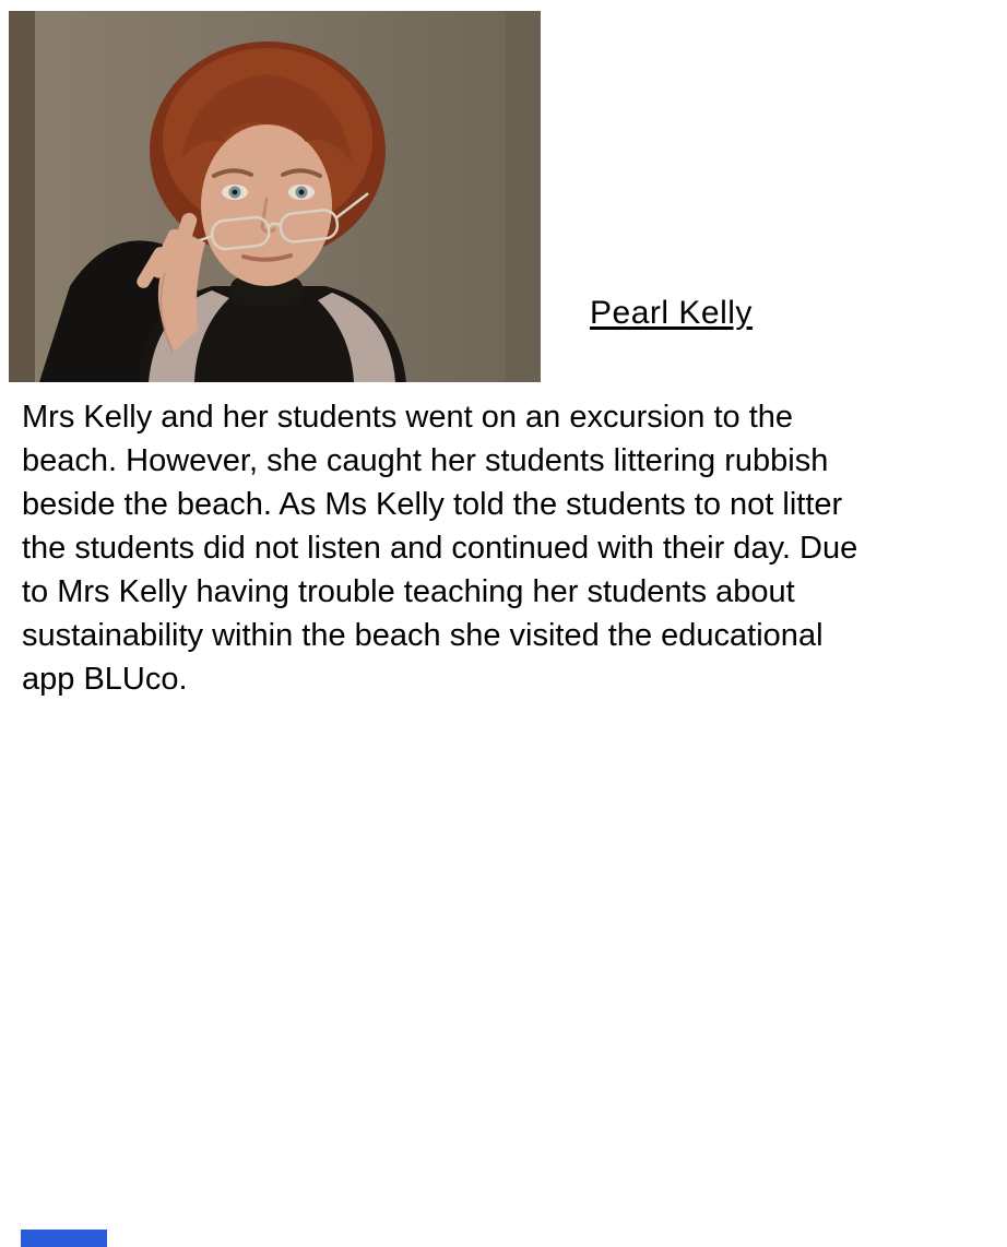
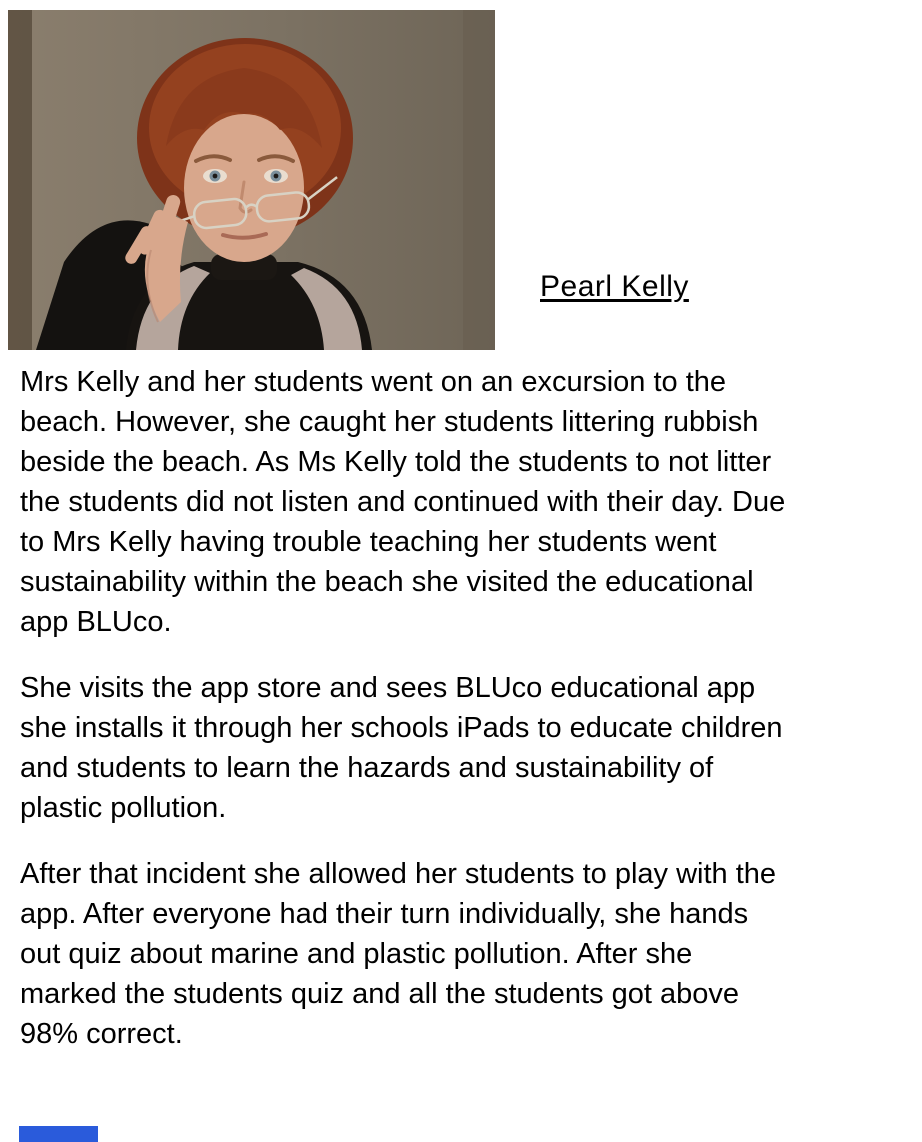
  Pearl Kelly
  Mrs Kelly and her students went on an excursion to the
  beach. However, she caught her students littering rubbish
  beside the beach. As Ms Kelly told the students to not litter
  the students did not listen and continued with their day. Due
- to Mrs Kelly having trouble teaching her students about
+ to Mrs Kelly having trouble teaching her students went
  sustainability within the beach she visited the educational
  app BLUco.
+ She visits the app store and sees BLUco educational app
+ she installs it through her schools iPads to educate children
+ and students to learn the hazards and sustainability of
+ plastic pollution.
+ After that incident she allowed her students to play with the
+ app. After everyone had their turn individually, she hands
+ out quiz about marine and plastic pollution. After she
+ marked the students quiz and all the students got above
+ 98% correct.
